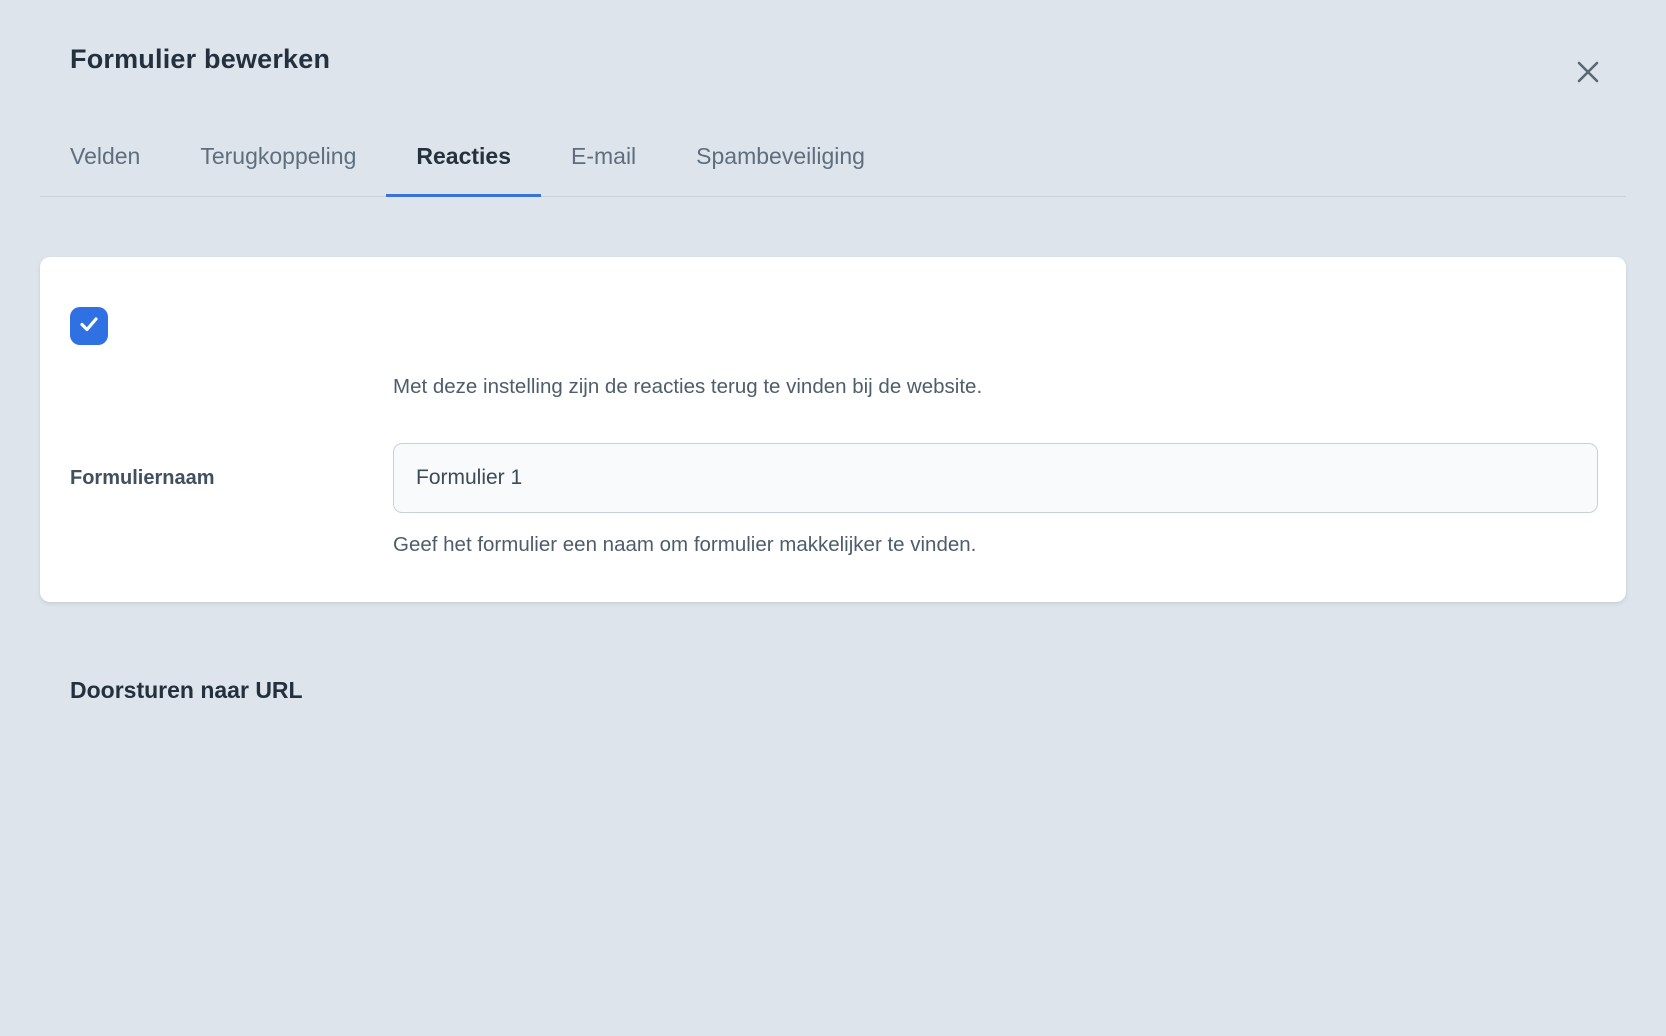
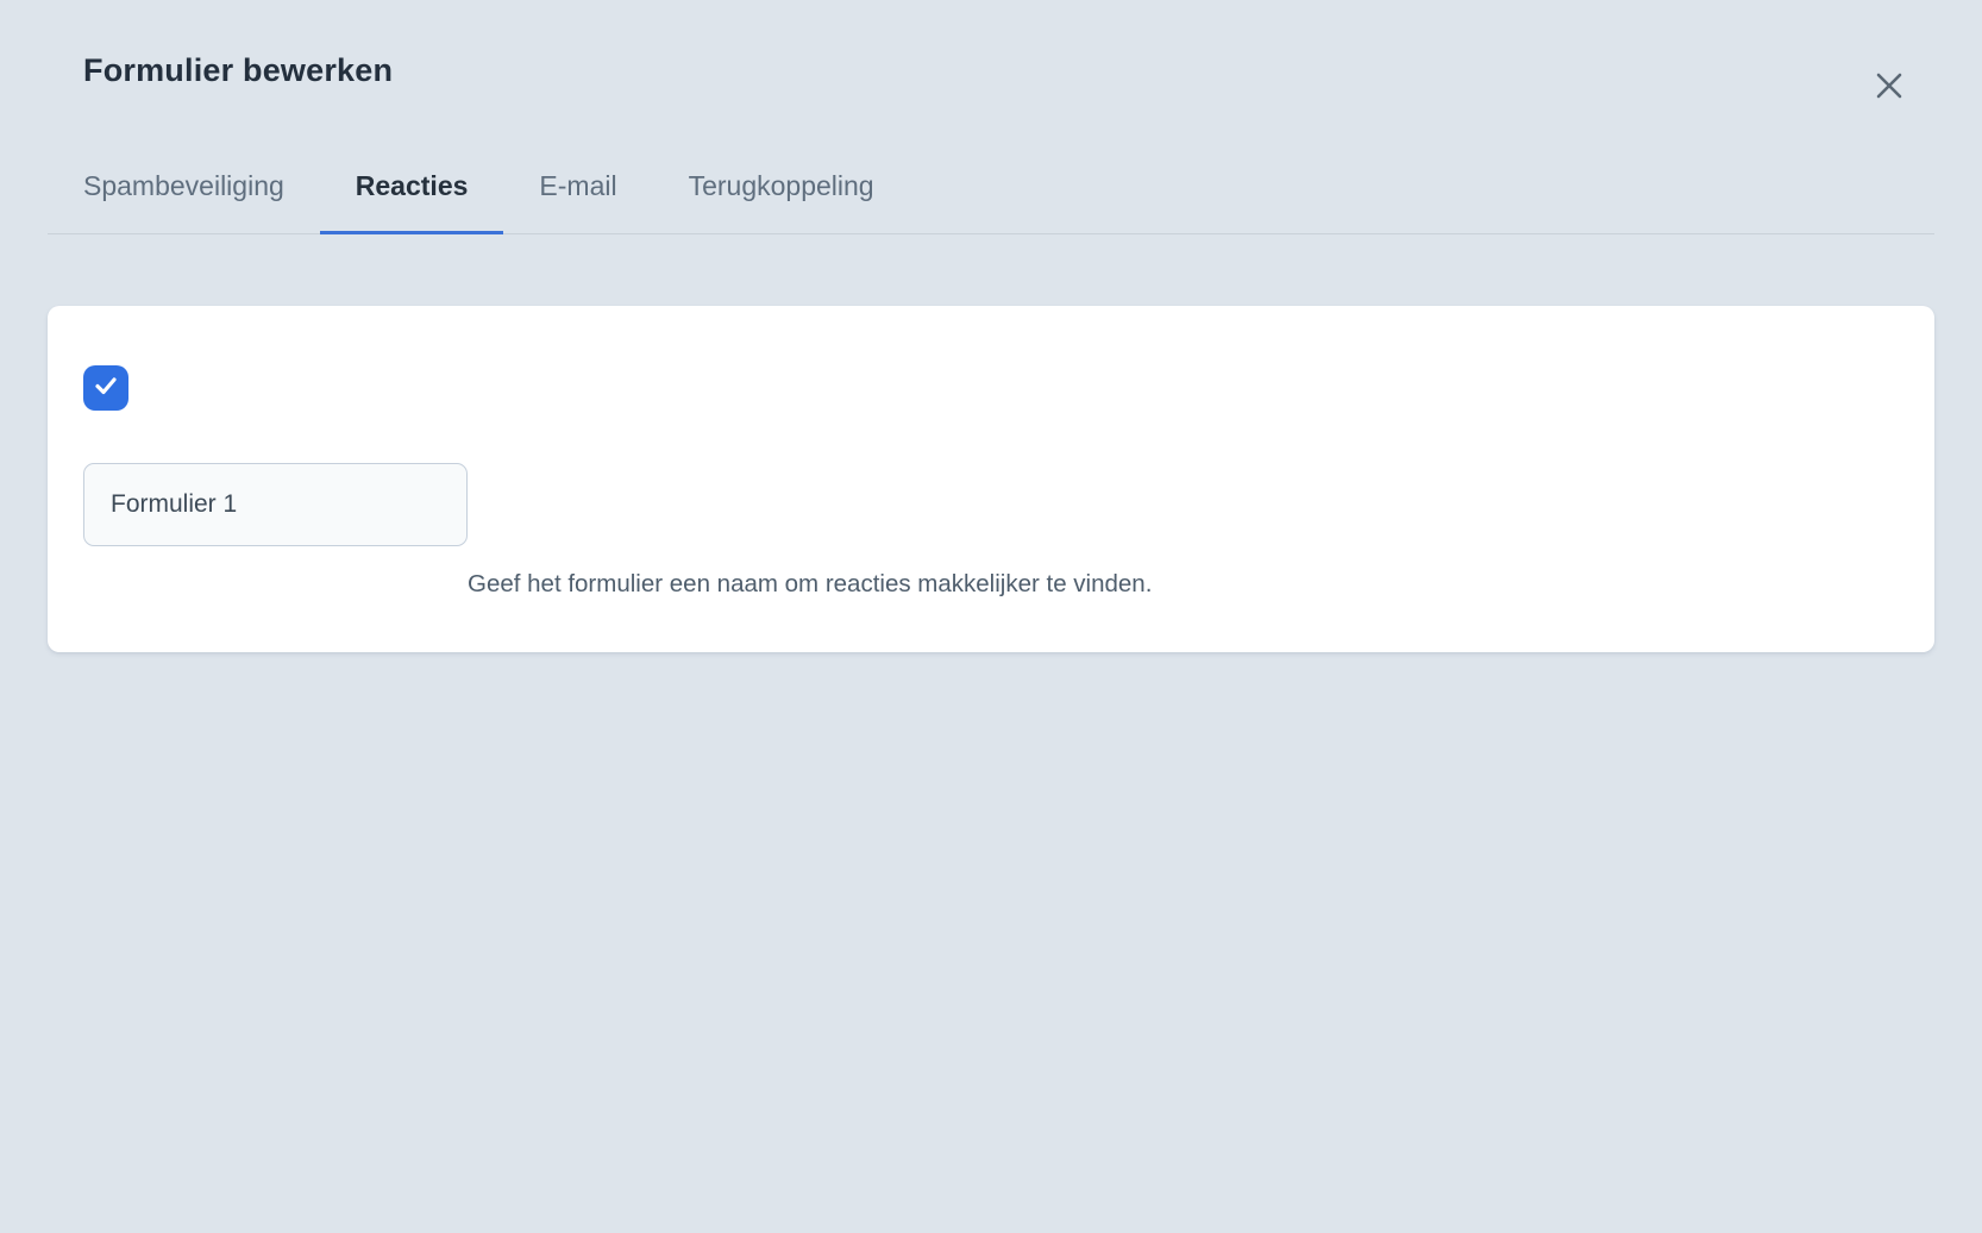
  Formulier bewerken
- Velden
- Terugkoppeling
+ Spambeveiliging
  Reacties
  E-mail
- Spambeveiliging
+ Terugkoppeling
- Met deze instelling zijn de reacties terug te vinden bij de website.
- Formuliernaam
  Formulier 1
- Geef het formulier een naam om formulier makkelijker te vinden.
+ Geef het formulier een naam om reacties makkelijker te vinden.
- Doorsturen naar URL
